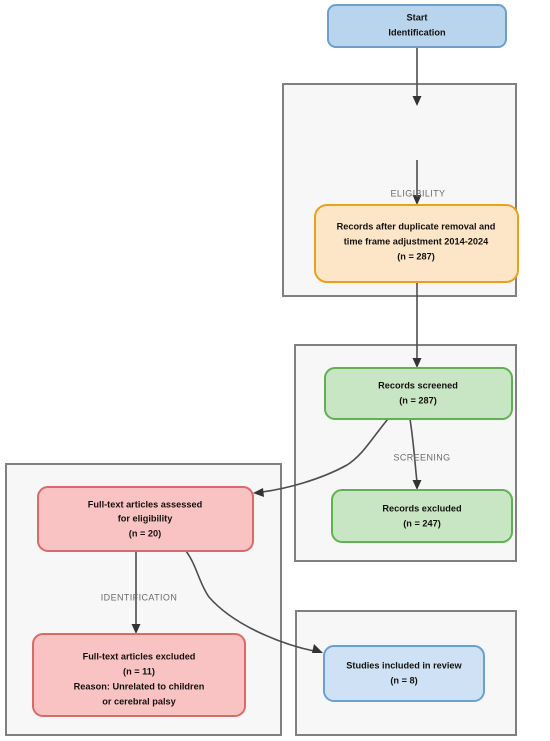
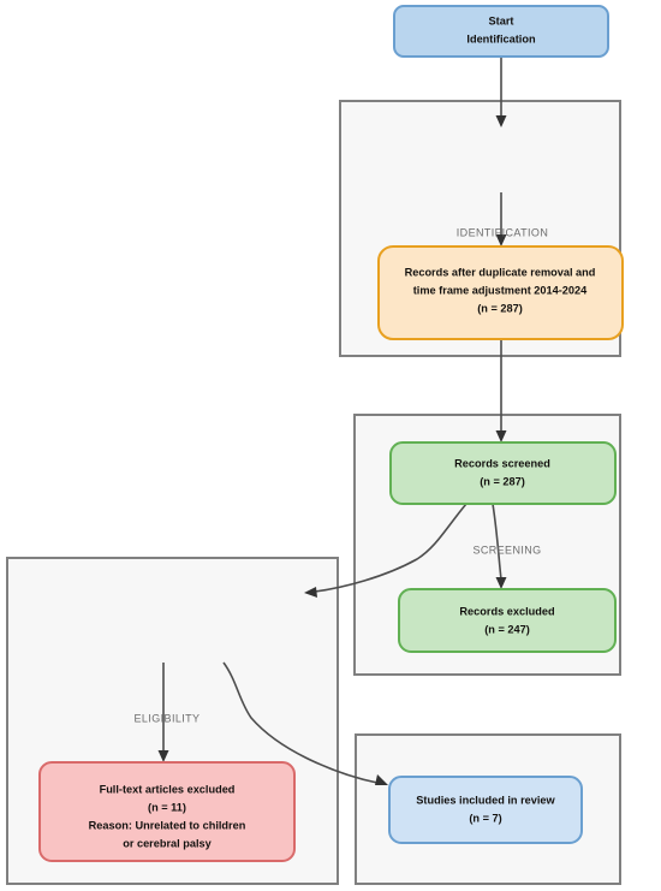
  Start
  Identification
  Records after duplicate removal and
  time frame adjustment 2014-2024
  (n = 287)
  Records screened
  (n = 287)
  Records excluded
  (n = 247)
- Full-text articles assessed
- for eligibility
- (n = 20)
  Full-text articles excluded
  (n = 11)
  Reason: Unrelated to children
  or cerebral palsy
  Studies included in review
- (n = 8)
+ (n = 7)
- ELIGIBILITY
+ IDENTIFICATION
  SCREENING
- IDENTIFICATION
+ ELIGIBILITY
